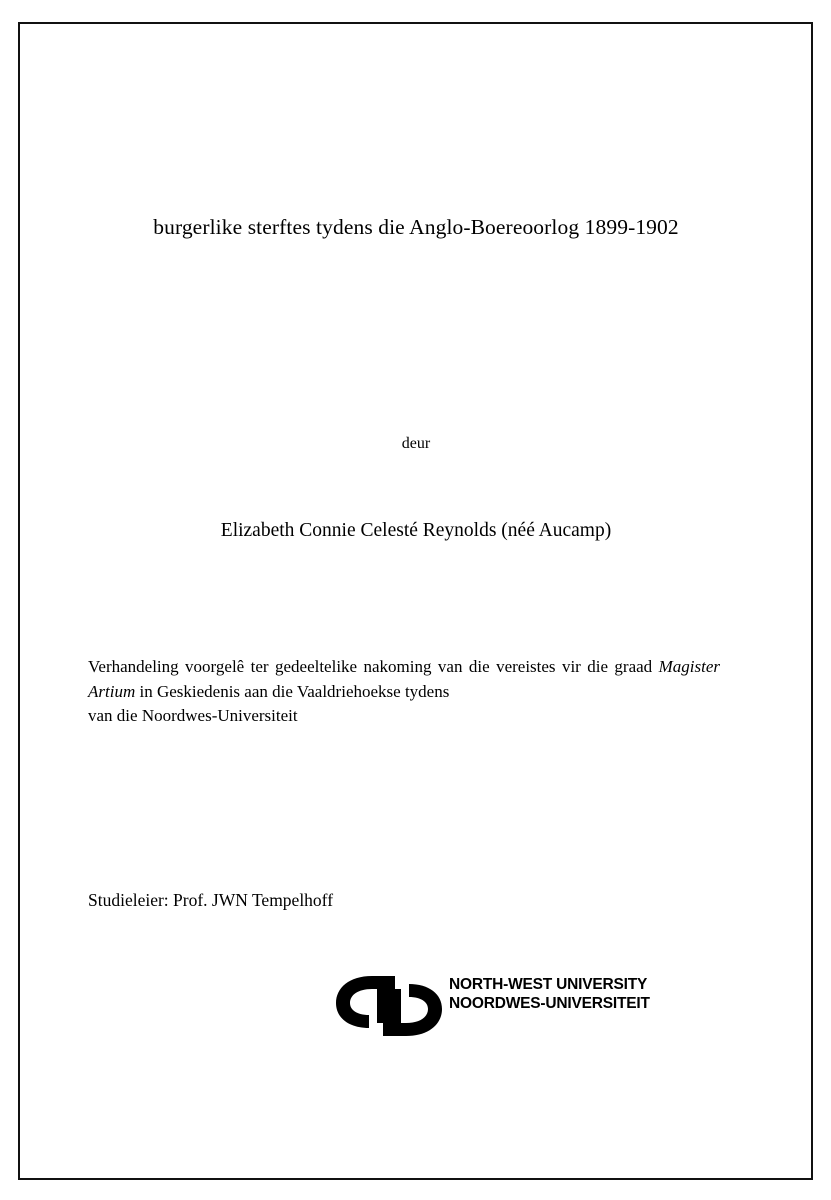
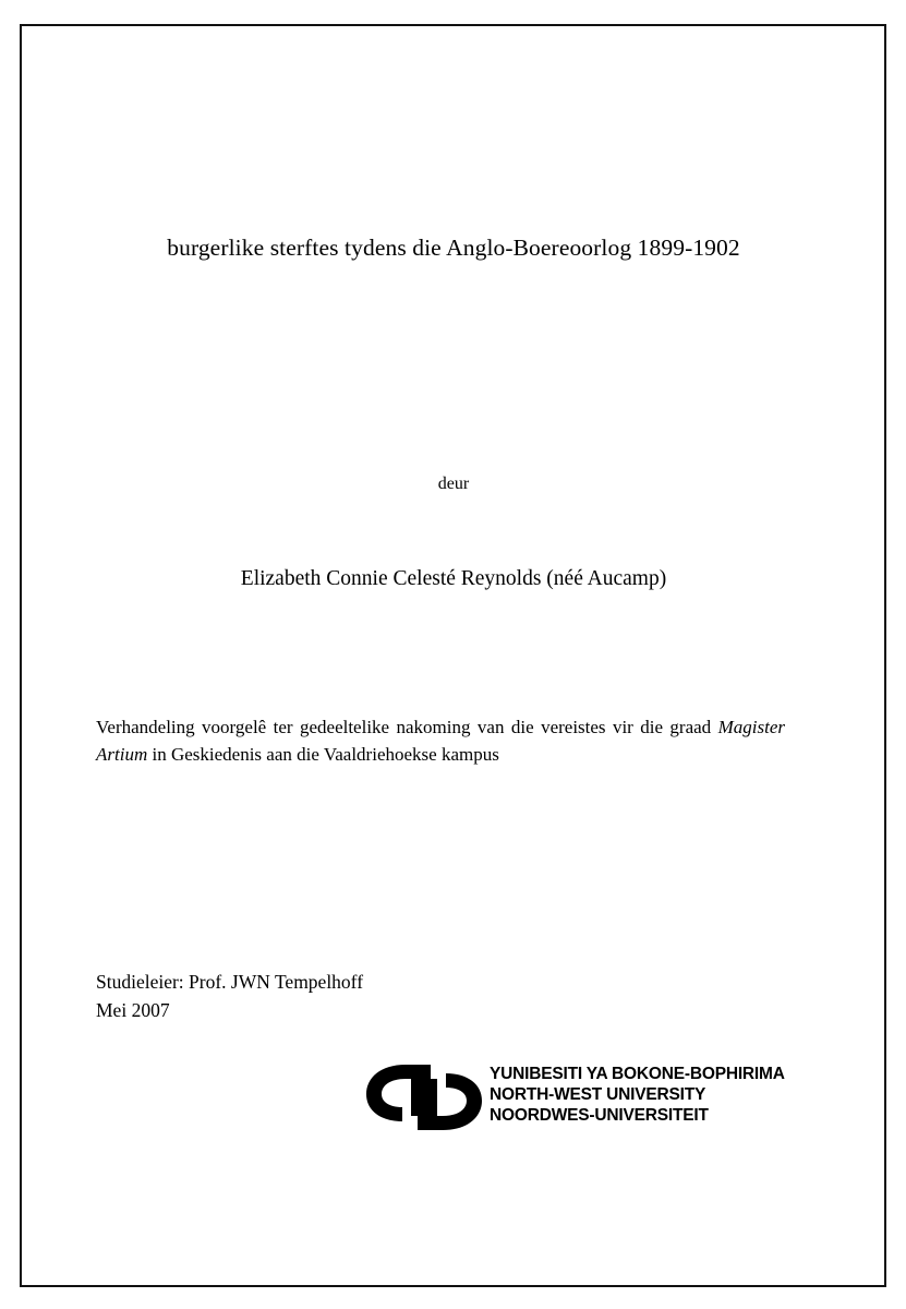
  burgerlike sterftes tydens die Anglo-Boereoorlog 1899-1902
  deur
  Elizabeth Connie Celesté Reynolds (néé Aucamp)
- Verhandeling voorgelê ter gedeeltelike nakoming van die vereistes vir die graad Magister Artium in Geskiedenis aan die Vaaldriehoekse tydens
+ Verhandeling voorgelê ter gedeeltelike nakoming van die vereistes vir die graad Magister Artium in Geskiedenis aan die Vaaldriehoekse kampus
- van die Noordwes-Universiteit
  Studieleier: Prof. JWN Tempelhoff
+ Mei 2007
+ YUNIBESITI YA BOKONE-BOPHIRIMA
  NORTH-WEST UNIVERSITY
  NOORDWES-UNIVERSITEIT
